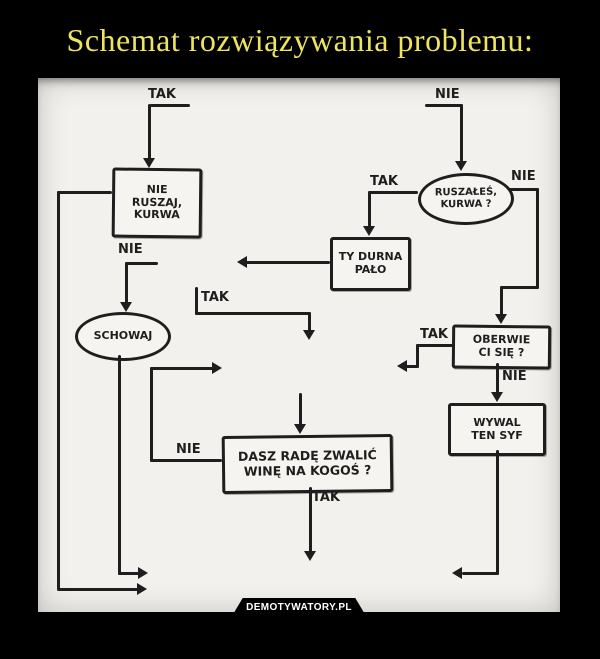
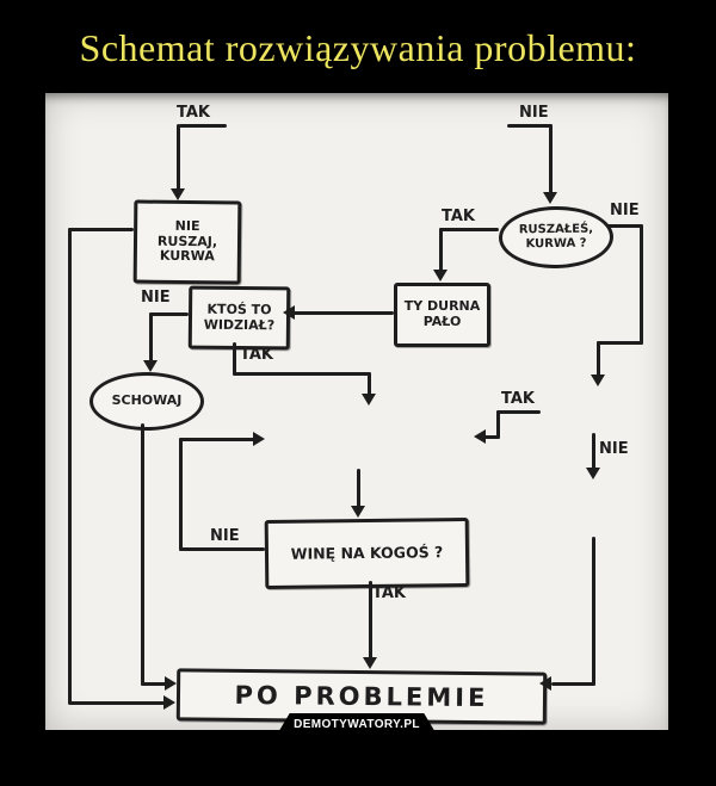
  Schemat rozwiązywania problemu:
  NIE
  RUSZAJ,
  KURWA
  RUSZAŁEŚ,
  KURWA ?
  TY DURNA
  PAŁO
+ KTOŚ TO
+ WIDZIAŁ?
  SCHOWAJ
- OBERWIE
- CI SIĘ ?
- WYWAL
- TEN SYF
- DASZ RADĘ ZWALIĆ
  WINĘ NA KOGOŚ ?
+ PO PROBLEMIE
  TAK
  NIE
  TAK
  NIE
  NIE
  TAK
  TAK
  NIE
  NIE
  TAK
  DEMOTYWATORY.PL
